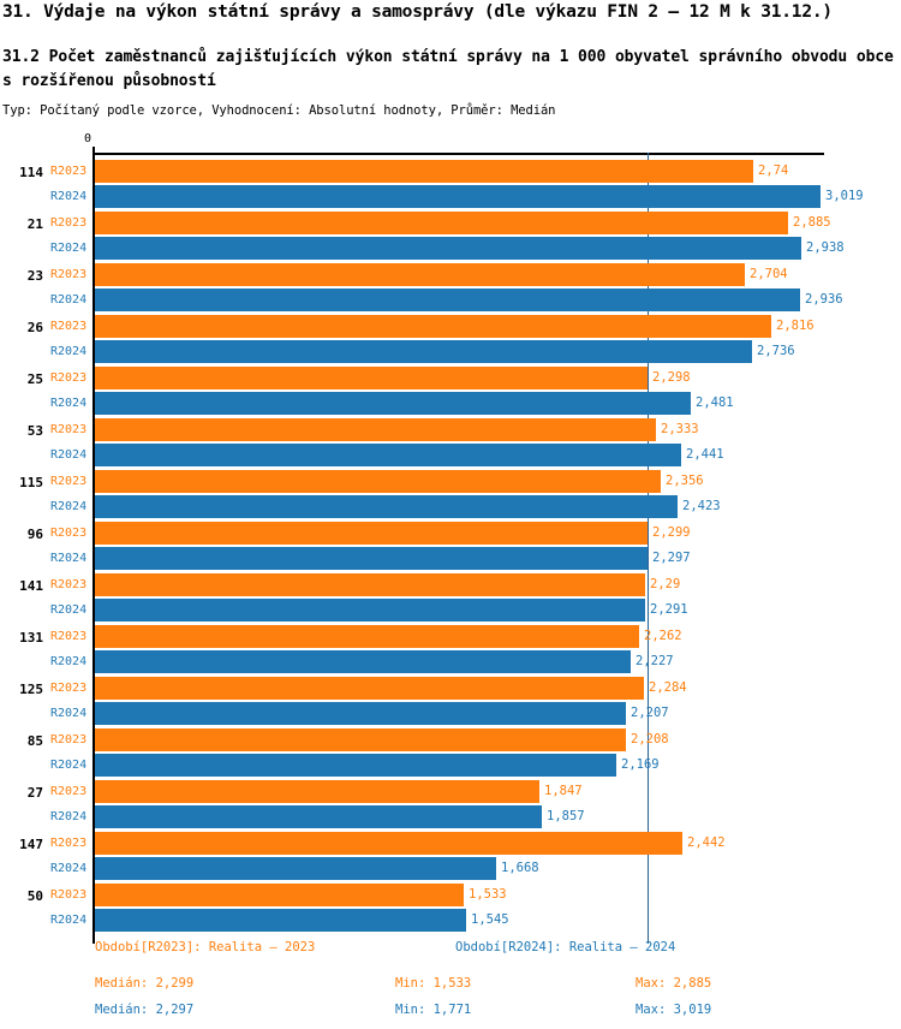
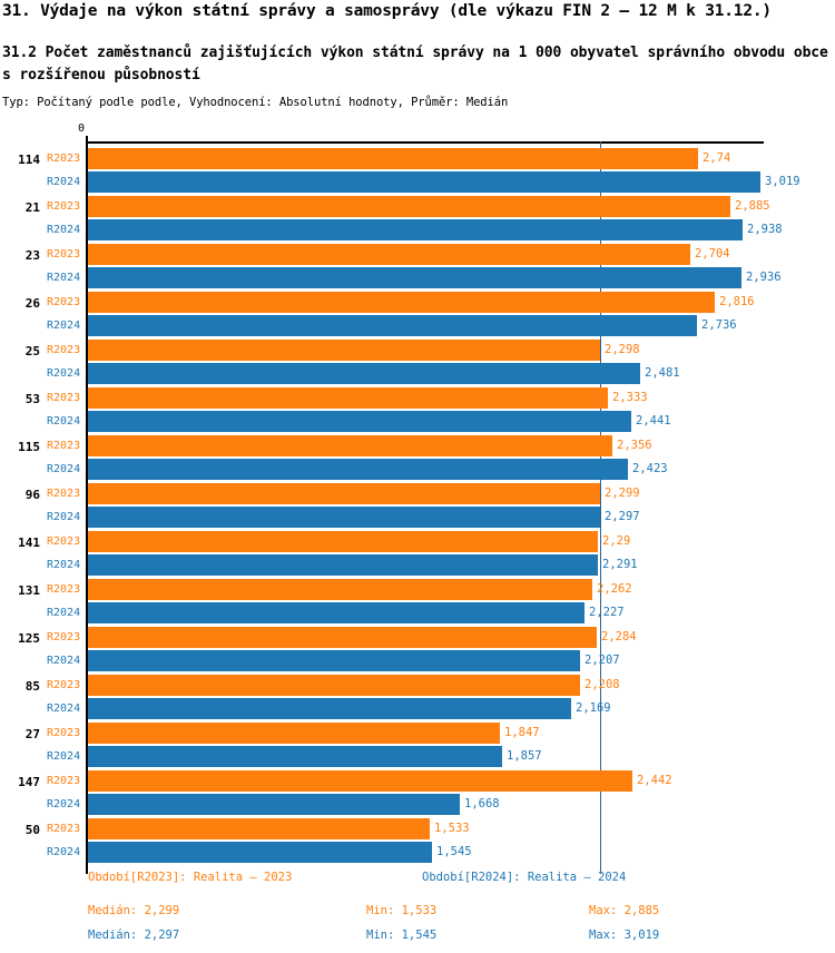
  31. Výdaje na výkon státní správy a samosprávy (dle výkazu FIN 2 – 12 M k 31.12.)
  31.2 Počet zaměstnanců zajišťujících výkon státní správy na 1 000 obyvatel správního obvodu obce s rozšířenou působností
- Typ: Počítaný podle vzorce, Vyhodnocení: Absolutní hodnoty, Průměr: Medián
+ Typ: Počítaný podle podle, Vyhodnocení: Absolutní hodnoty, Průměr: Medián
  0
  114
  R2023
  2,74
  R2024
  3,019
  21
  R2023
  2,885
  R2024
  2,938
  23
  R2023
  2,704
  R2024
  2,936
  26
  R2023
  2,816
  R2024
  2,736
  25
  R2023
  2,298
  R2024
  2,481
  53
  R2023
  2,333
  R2024
  2,441
  115
  R2023
  2,356
  R2024
  2,423
  96
  R2023
  2,299
  R2024
  2,297
  141
  R2023
  2,29
  R2024
  2,291
  131
  R2023
  2,262
  R2024
  2,227
  125
  R2023
  2,284
  R2024
  2,207
  85
  R2023
  2,208
  R2024
  2,169
  27
  R2023
  1,847
  R2024
  1,857
  147
  R2023
  2,442
  R2024
  1,668
  50
  R2023
  1,533
  R2024
  1,545
  Období[R2023]: Realita – 2023
  Období[R2024]: Realita – 2024
  Medián: 2,299
  Min: 1,533
  Max: 2,885
  Medián: 2,297
- Min: 1,771
+ Min: 1,545
  Max: 3,019
